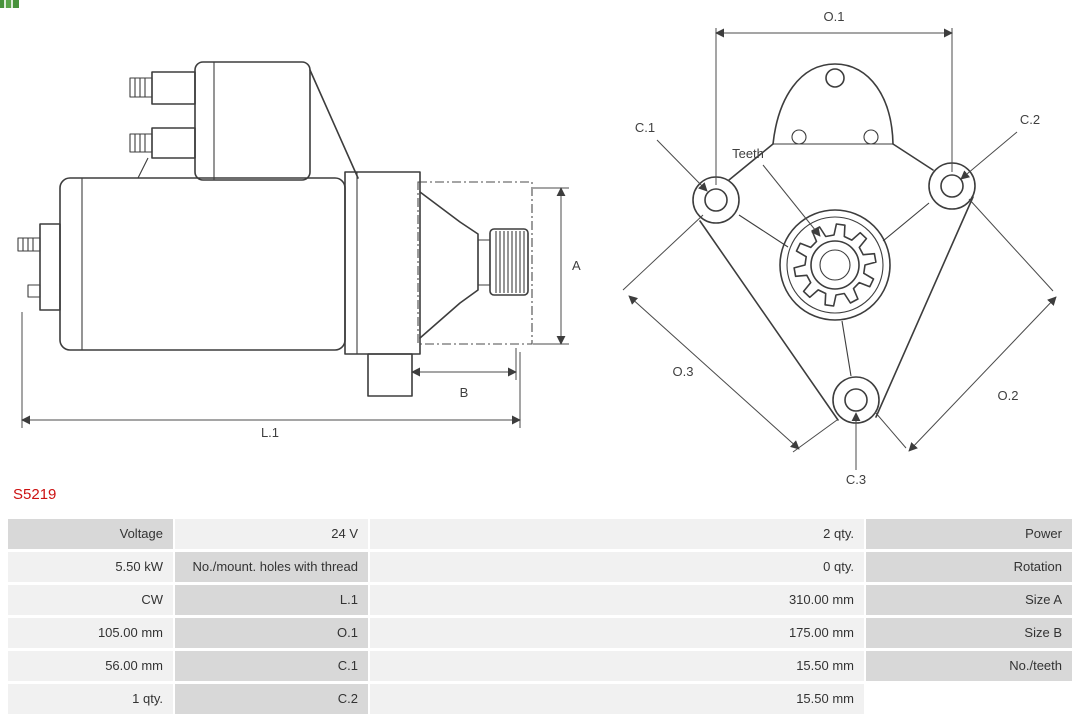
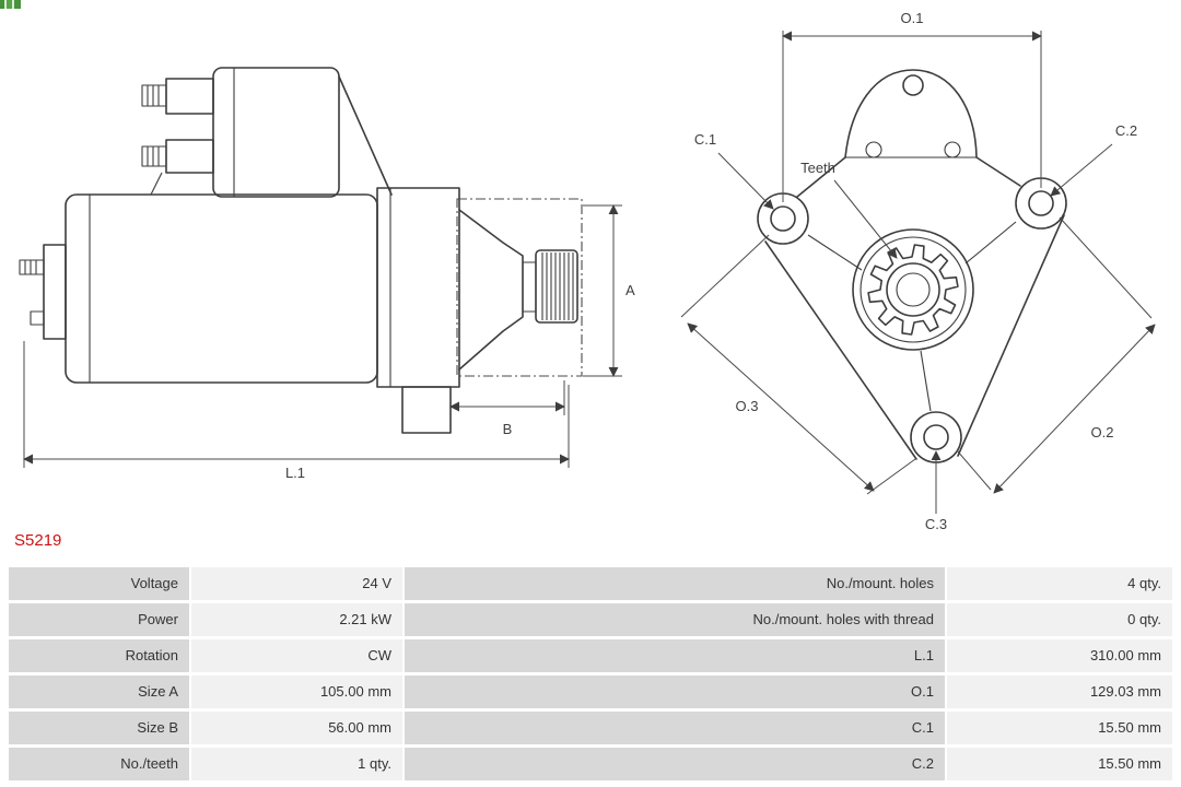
  A
  B
  L.1
  O.1
  C.1
  C.2
  C.3
  Teeth
  O.3
  O.2
  S5219
  Voltage
  24 V
+ No./mount. holes
- 2 qty.
+ 4 qty.
  Power
- 5.50 kW
+ 2.21 kW
  No./mount. holes with thread
  0 qty.
  Rotation
  CW
  L.1
  310.00 mm
  Size A
  105.00 mm
  O.1
- 175.00 mm
+ 129.03 mm
  Size B
  56.00 mm
  C.1
  15.50 mm
  No./teeth
  1 qty.
  C.2
  15.50 mm
